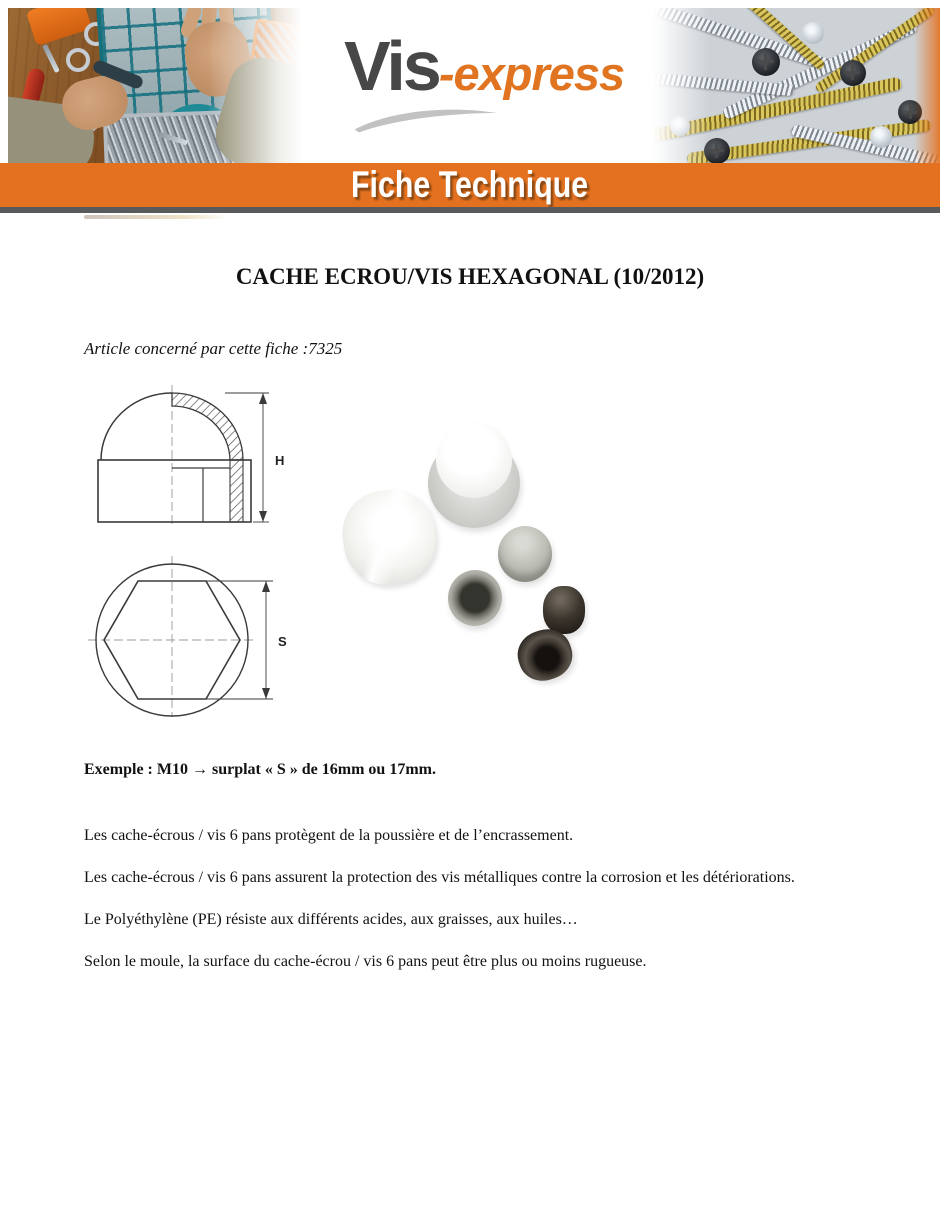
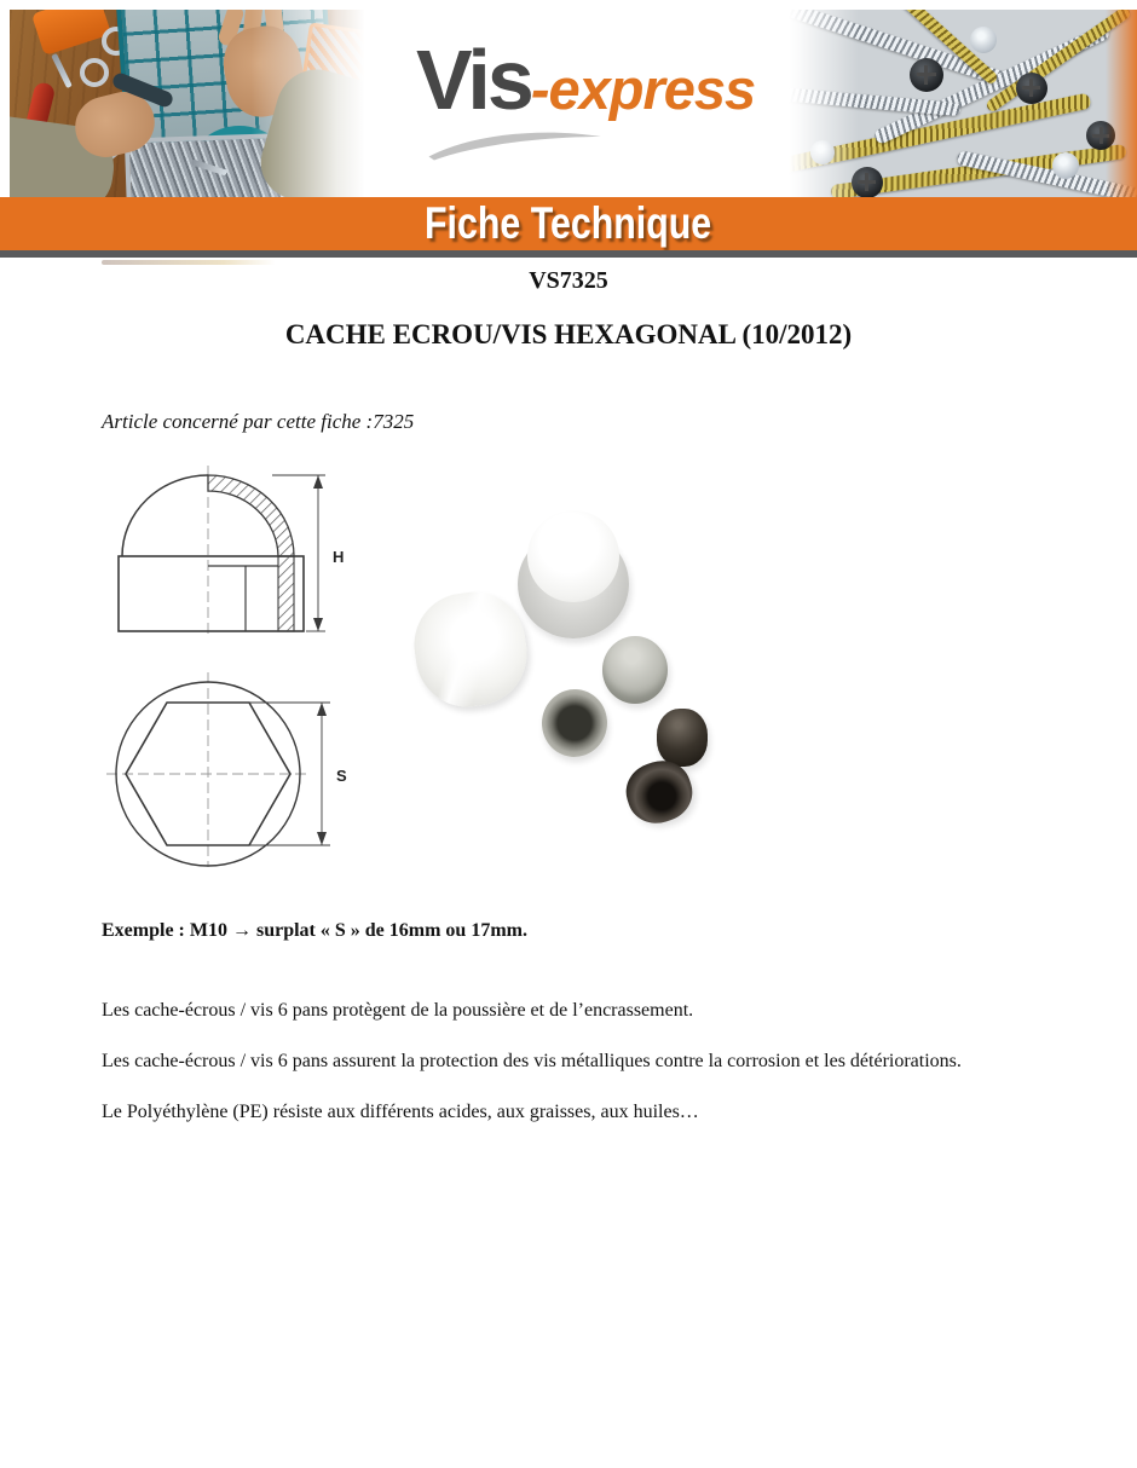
  Vis-express
  Fiche Technique
+ VS7325
  CACHE ECROU/VIS HEXAGONAL (10/2012)
  Article concerné par cette fiche :7325
  H
  S
  Exemple : M10 → surplat « S » de 16mm ou 17mm.
  Les cache-écrous / vis 6 pans protègent de la poussière et de l’encrassement.
  Les cache-écrous / vis 6 pans assurent la protection des vis métalliques contre la corrosion et les détériorations.
  Le Polyéthylène (PE) résiste aux différents acides, aux graisses, aux huiles…
- Selon le moule, la surface du cache-écrou / vis 6 pans peut être plus ou moins rugueuse.
